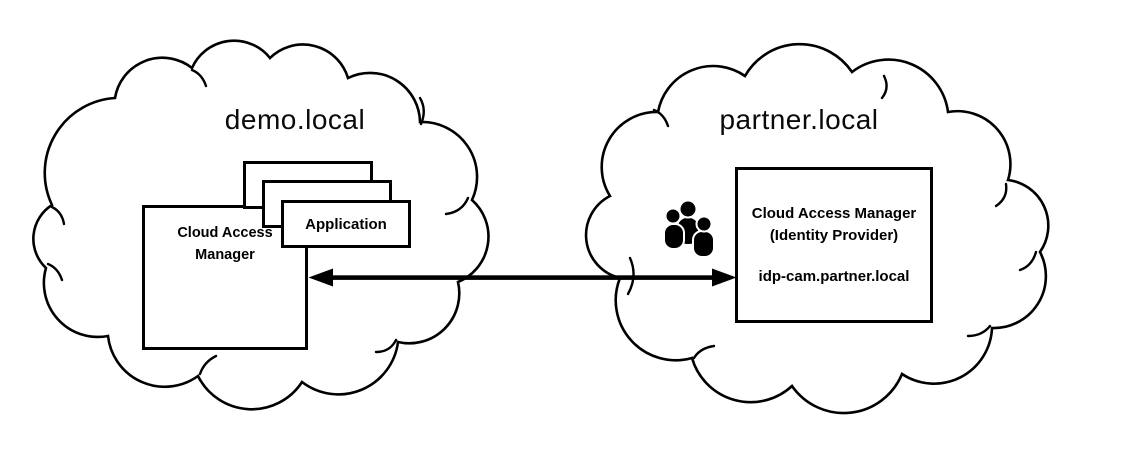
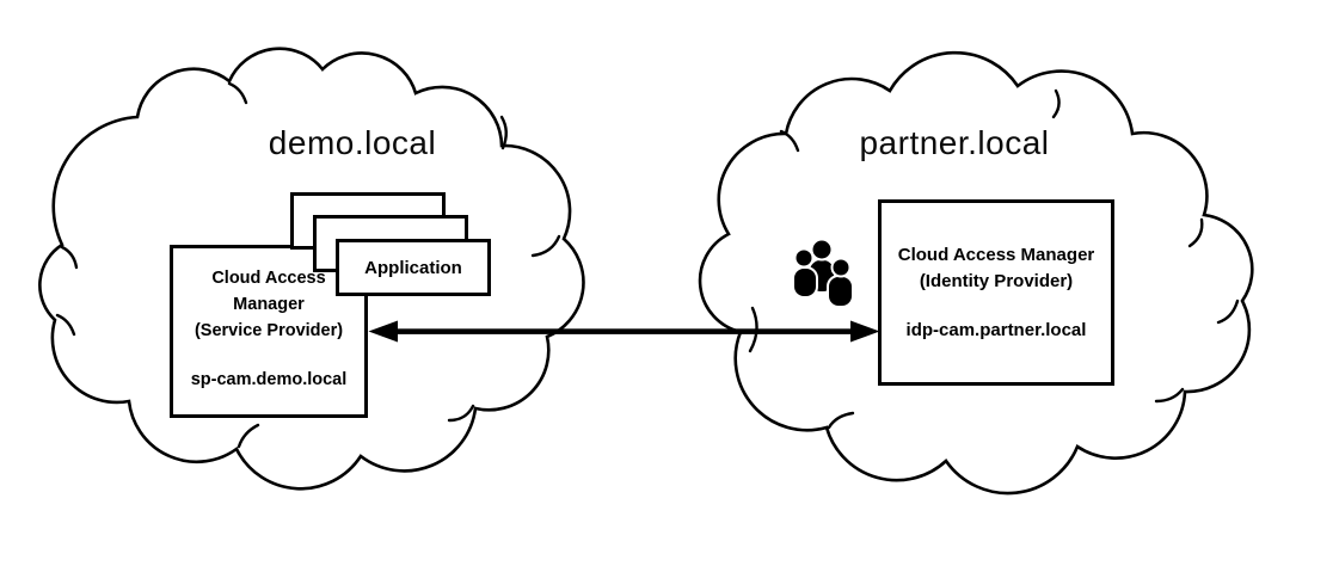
  demo.local
  partner.local
  Cloud Access
  Manager
+ (Service Provider)
+ sp-cam.demo.local
  Application
  Cloud Access Manager
  (Identity Provider)
  idp-cam.partner.local
